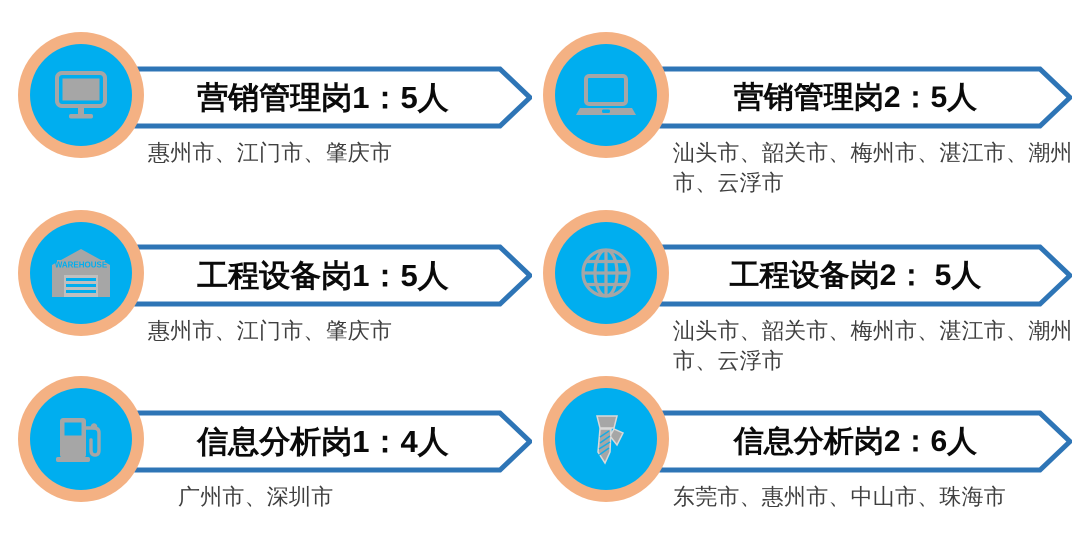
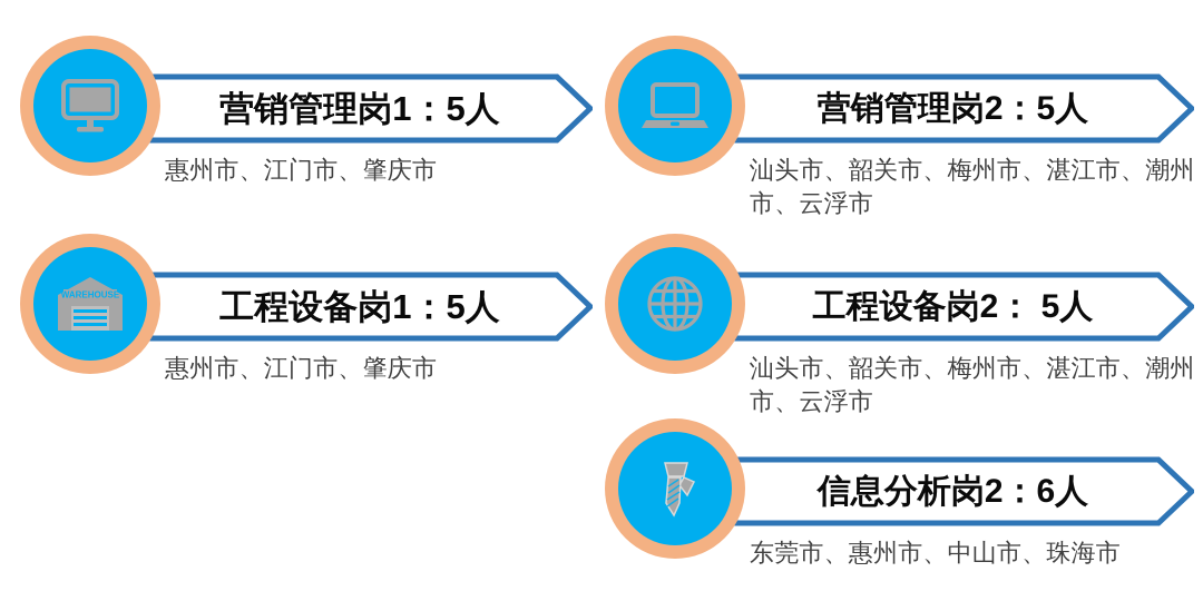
  营销管理岗1：5人
  惠州市、江门市、肇庆市
  营销管理岗2：5人
  汕头市、韶关市、梅州市、湛江市、潮州市、云浮市
  工程设备岗1：5人
  WAREHOUSE
  惠州市、江门市、肇庆市
  工程设备岗2： 5人
  汕头市、韶关市、梅州市、湛江市、潮州市、云浮市
- 信息分析岗1：4人
- 广州市、深圳市
  信息分析岗2：6人
  东莞市、惠州市、中山市、珠海市
